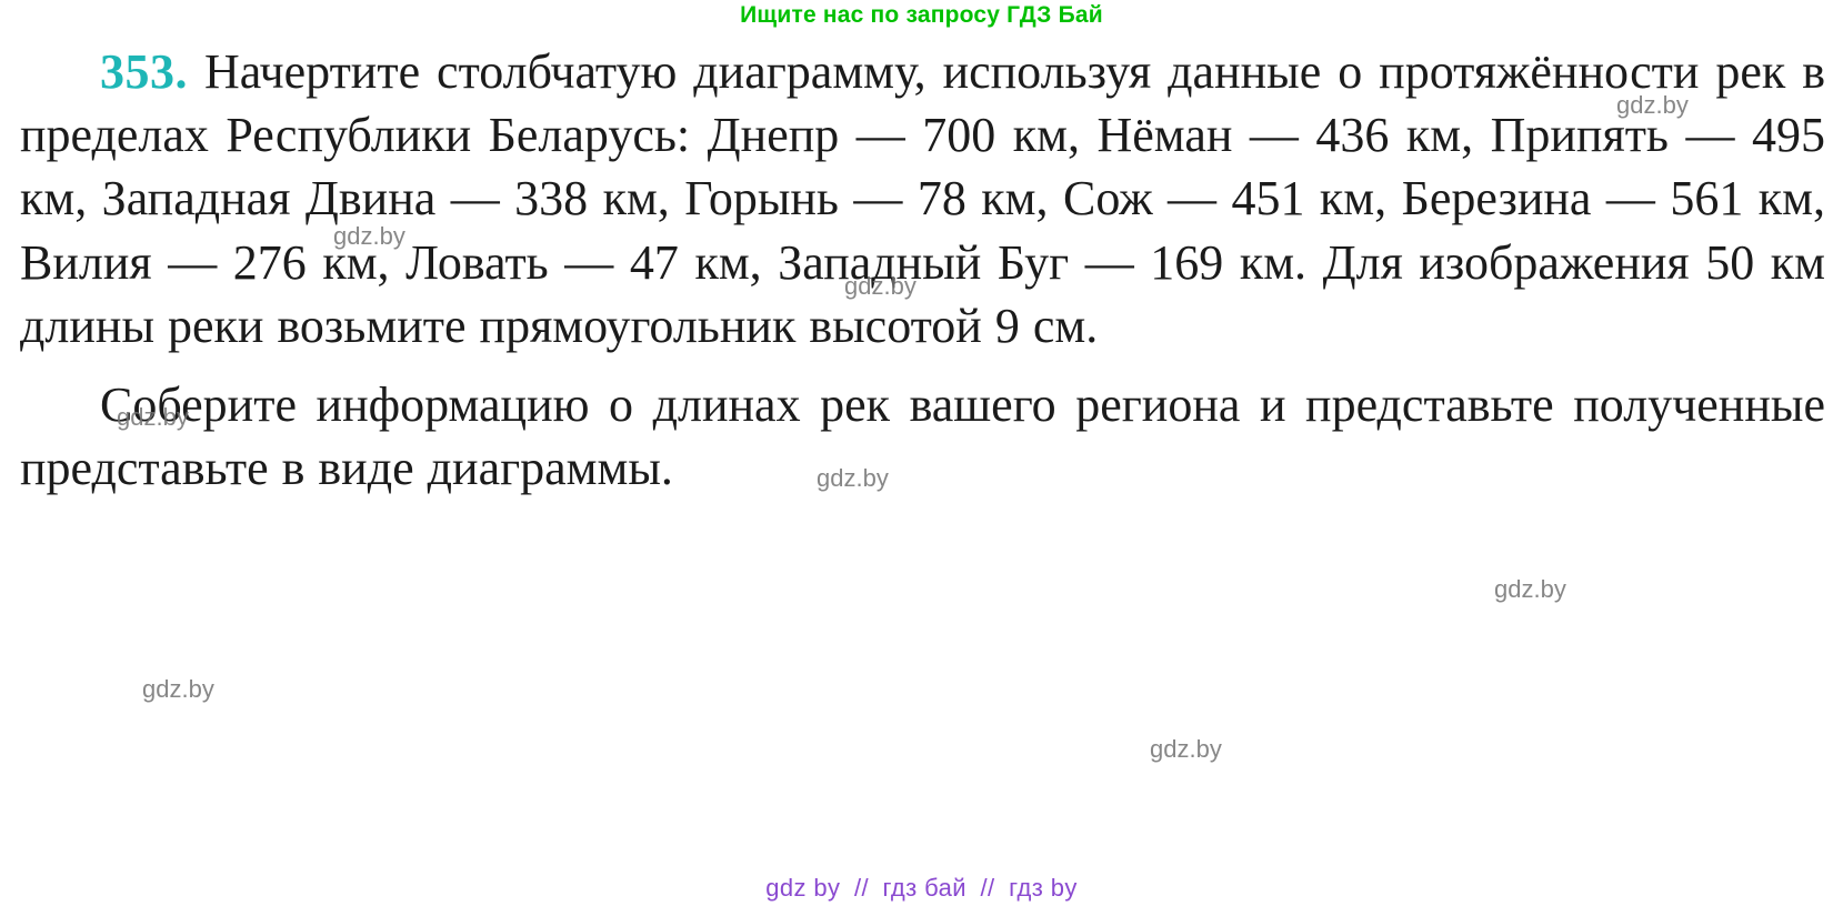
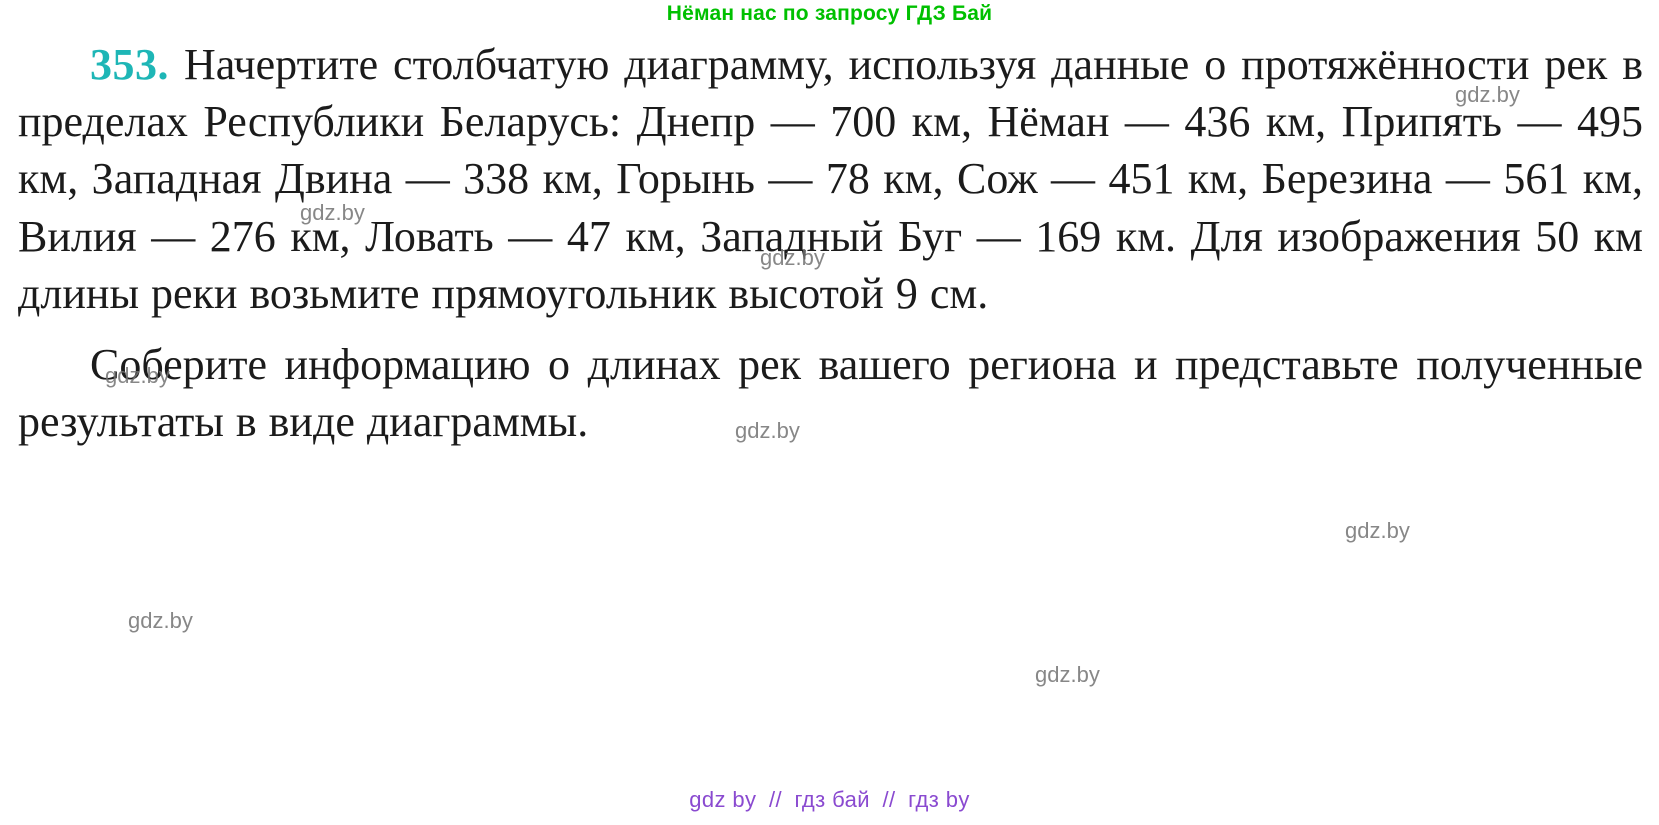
- Ищите нас по запросу ГДЗ Бай
+ Нёман нас по запросу ГДЗ Бай
  353. Начертите столбчатую диаграмму, используя данные о протяжённости рек в пределах Республики Беларусь: Днепр — 700 км, Нёман — 436 км, Припять — 495 км, Западная Двина — 338 км, Горынь — 78 км, Сож — 451 км, Березина — 561 км, Вилия — 276 км, Ловать — 47 км, Западный Буг — 169 км. Для изображения 50 км длины реки возьмите прямоугольник высотой 9 см.
- Соберите информацию о длинах рек вашего региона и представьте полученные представьте в виде диаграммы.
+ Соберите информацию о длинах рек вашего региона и представьте полученные результаты в виде диаграммы.
  gdz.by
  gdz.by
  gdz.by
  gdz.by
  gdz.by
  gdz.by
  gdz.by
  gdz.by
  gdz by // гдз бай // гдз by
